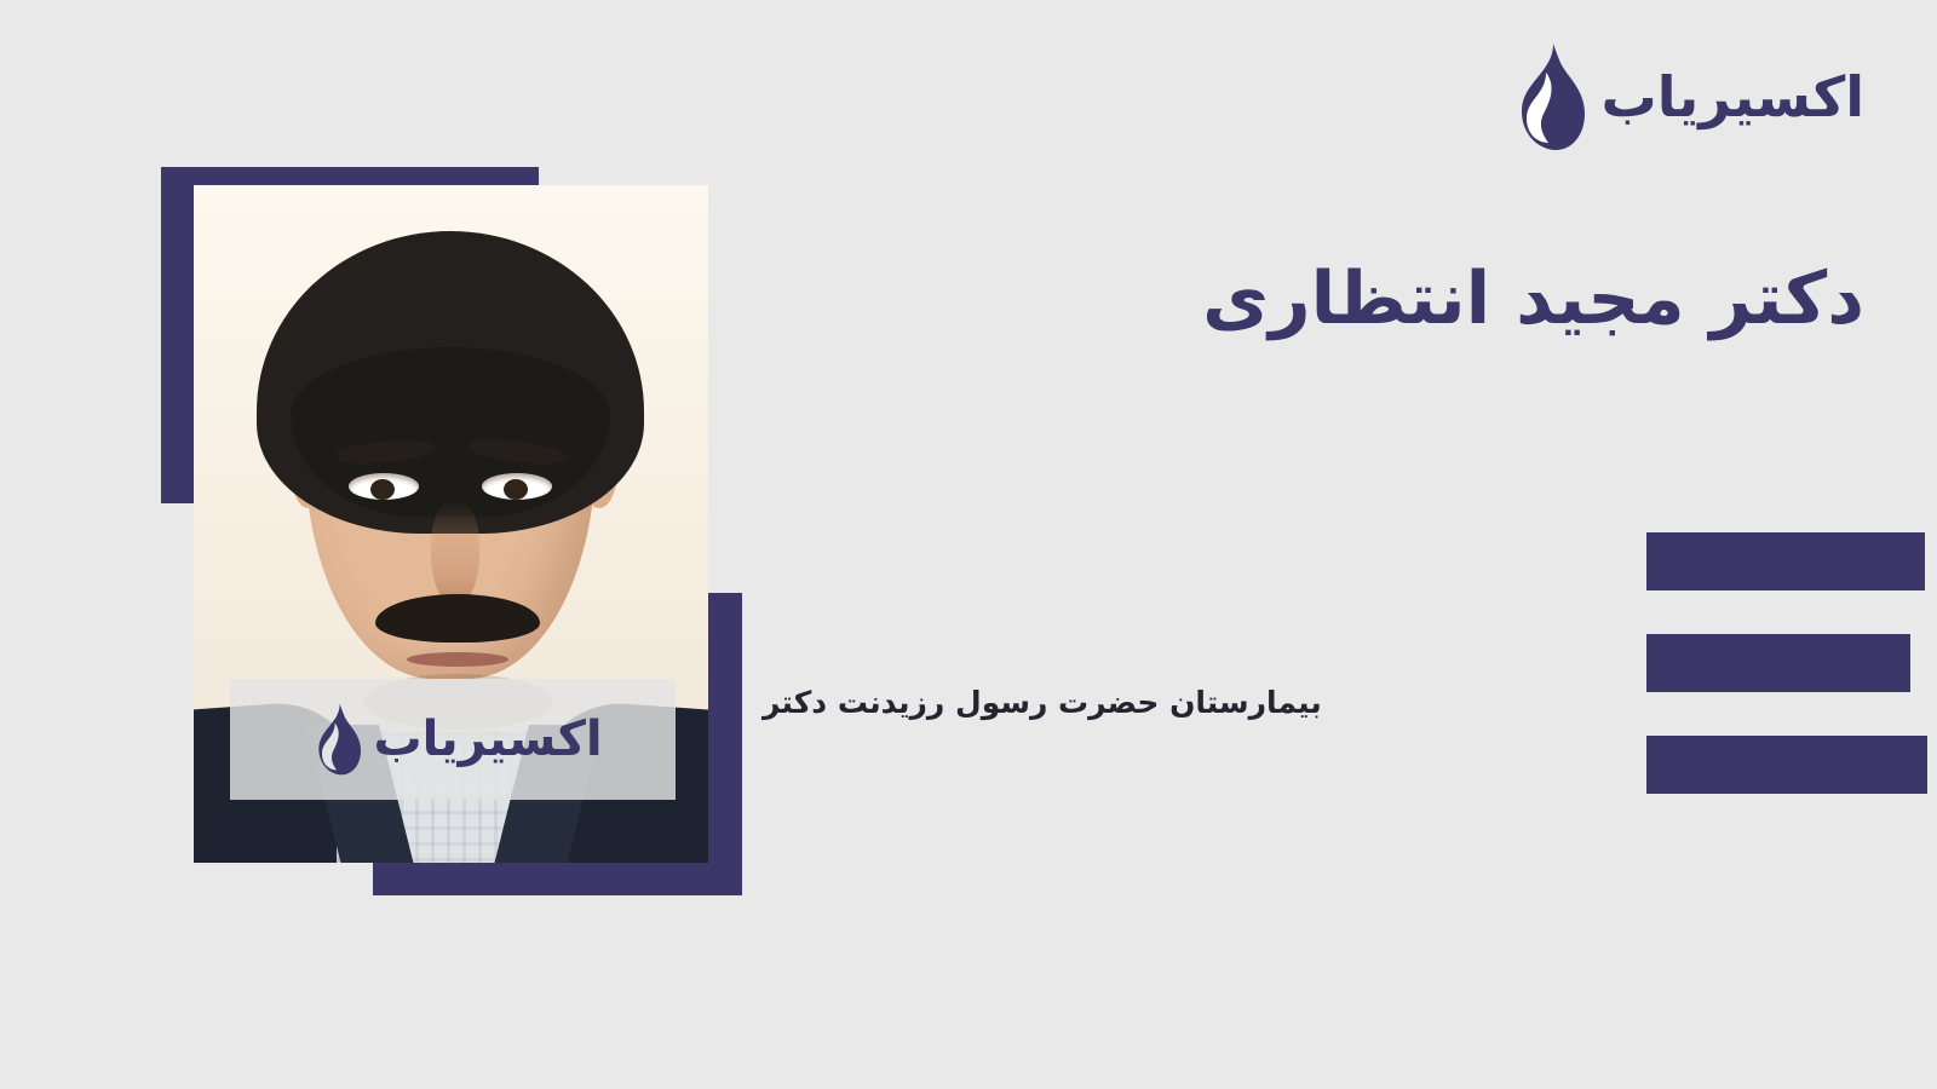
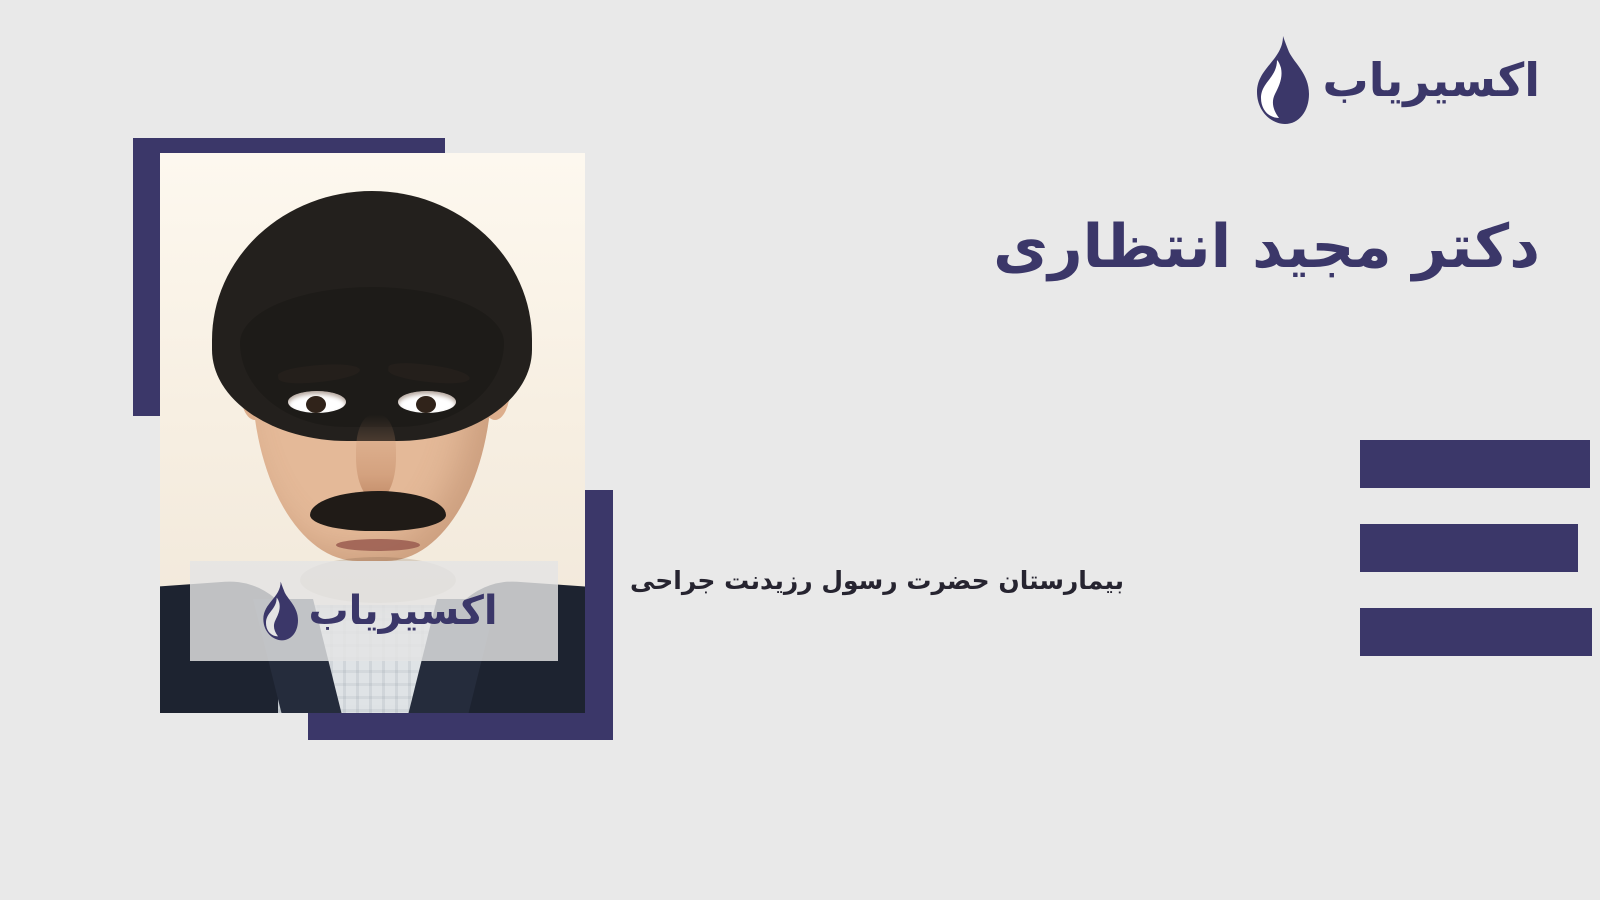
  اکسیریاب
  اکسیریاب
  دکتر مجید انتظاری
- بیمارستان حضرت رسول رزیدنت دکتر
+ بیمارستان حضرت رسول رزیدنت جراحی
